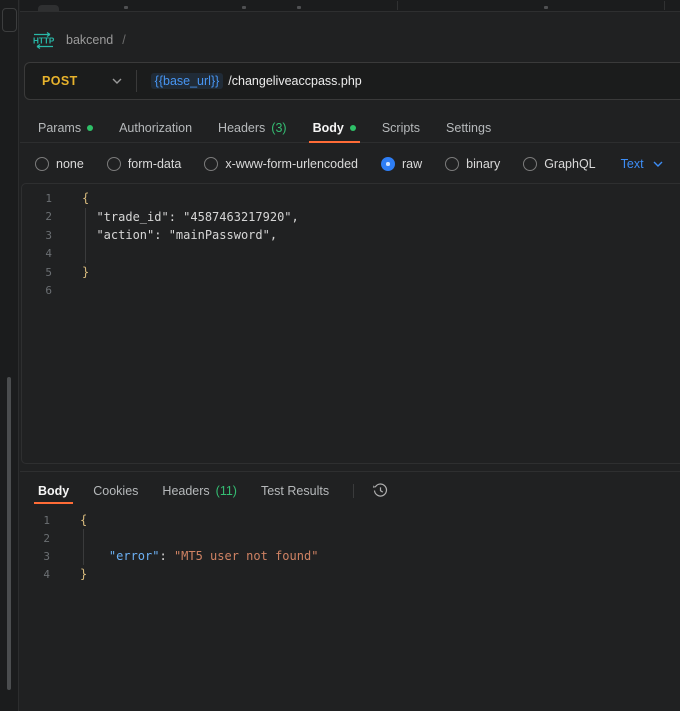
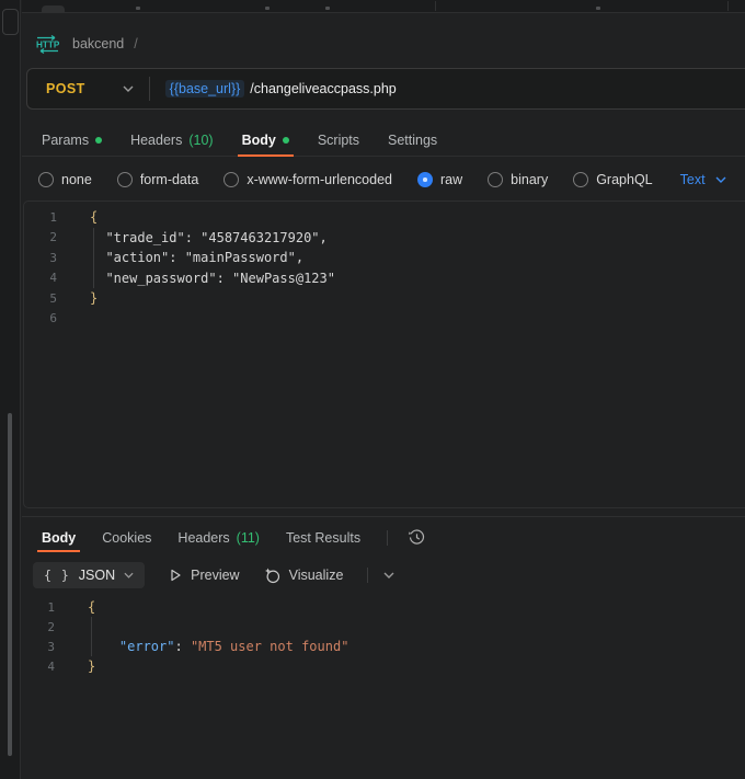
  HTTP
  bakcend
  /
  POST
  {{base_url}}
  /changeliveaccpass.php
  Params
- Authorization
  Headers
- (3)
+ (10)
  Body
  Scripts
  Settings
  none
  form-data
  x-www-form-urlencoded
  raw
  binary
  GraphQL
  Text
  1
  {
  2
  "trade_id": "4587463217920",
  3
  "action": "mainPassword",
  4
+ "new_password": "NewPass@123"
  5
  }
  6
  Body
  Cookies
  Headers
  (11)
  Test Results
+ { }
+ JSON
+ Preview
+ Visualize
  1
  {
  2
  3
  "error": "MT5 user not found"
  4
  }
